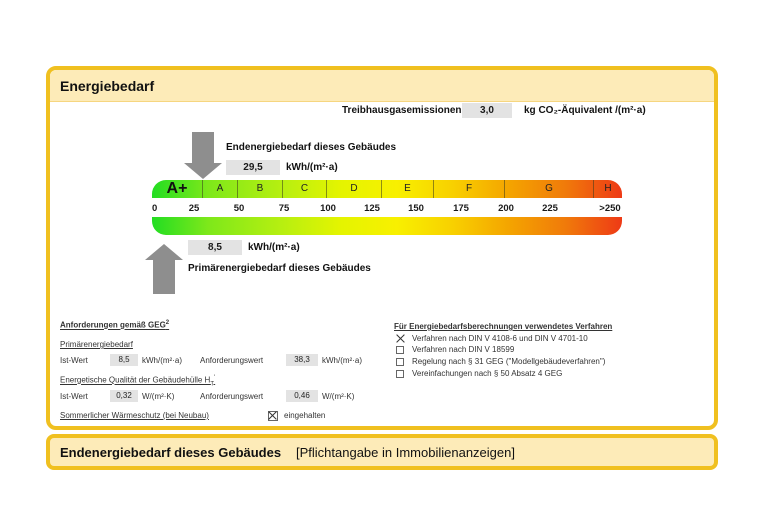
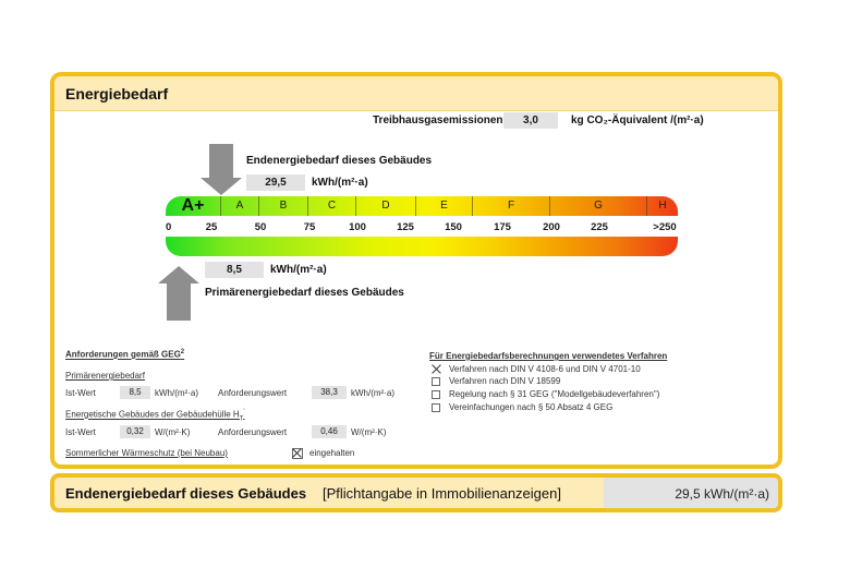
  Energiebedarf
  Treibhausgasemissionen
  3,0
  kg CO₂-Äquivalent /(m²·a)
  Endenergiebedarf dieses Gebäudes
  29,5
  kWh/(m²·a)
  A+
  A
  B
  C
  D
  E
  F
  G
  H
  0
  25
  50
  75
  100
  125
  150
  175
  200
  225
  >250
  8,5
  kWh/(m²·a)
  Primärenergiebedarf dieses Gebäudes
  Anforderungen gemäß GEG
  Primärenergiebedarf
  Ist-Wert
  8,5
  kWh/(m²·a)
  Anforderungswert
  38,3
  kWh/(m²·a)
- Energetische Qualität der Gebäudehülle H
+ Energetische Gebäudes der Gebäudehülle H
  Ist-Wert
  0,32
  W/(m²·K)
  Anforderungswert
  0,46
  W/(m²·K)
  Sommerlicher Wärmeschutz (bei Neubau)
  eingehalten
  Für Energiebedarfsberechnungen verwendetes Verfahren
  Verfahren nach DIN V 4108-6 und DIN V 4701-10
  Verfahren nach DIN V 18599
  Regelung nach § 31 GEG ("Modellgebäudeverfahren")
  Vereinfachungen nach § 50 Absatz 4 GEG
  Endenergiebedarf dieses Gebäudes
  [Pflichtangabe in Immobilienanzeigen]
+ 29,5 kWh/(m²·a)
